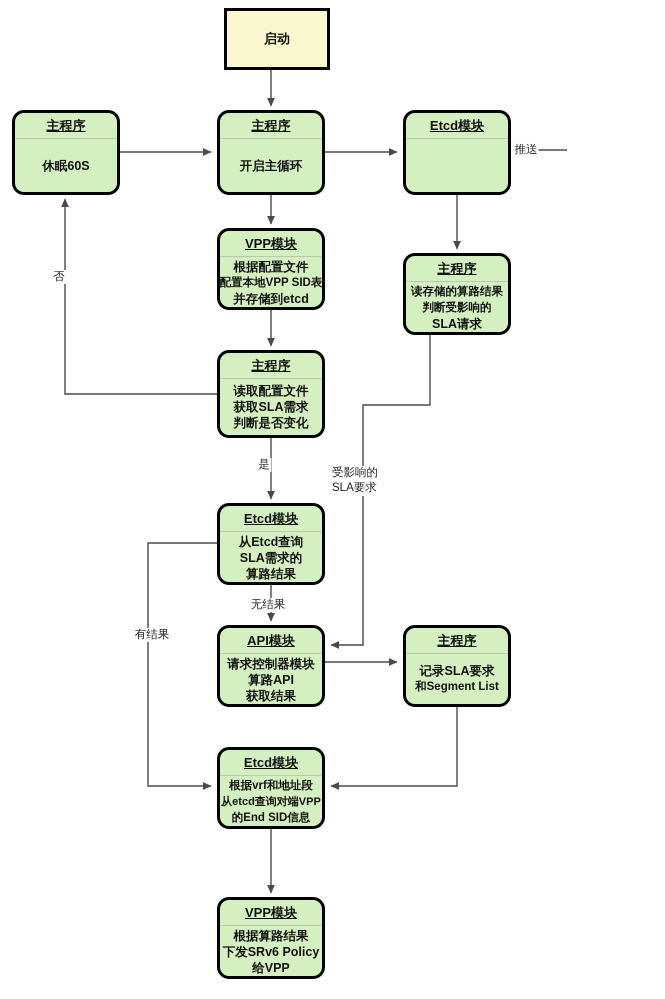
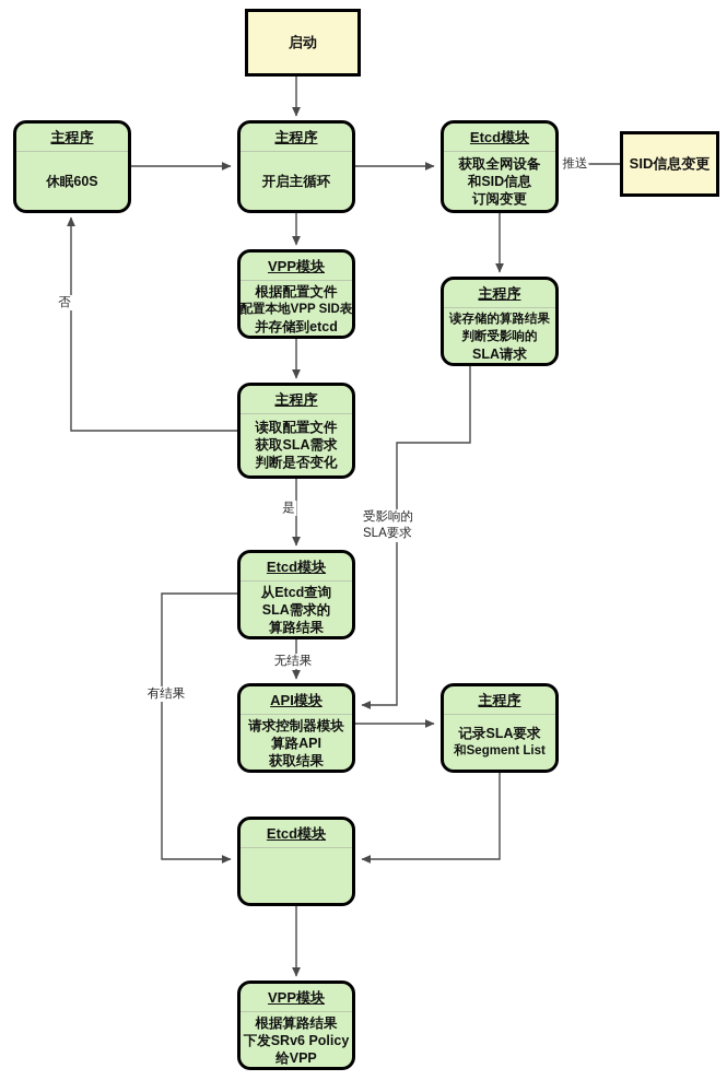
  启动
  主程序
  休眠60S
  主程序
  开启主循环
  Etcd模块
+ 获取全网设备
+ 和SID信息
+ 订阅变更
+ SID信息变更
  VPP模块
  根据配置文件
  配置本地VPP SID表
  并存储到etcd
  主程序
  读存储的算路结果
  判断受影响的
  SLA请求
  主程序
  读取配置文件
  获取SLA需求
  判断是否变化
  Etcd模块
  从Etcd查询
  SLA需求的
  算路结果
  API模块
  请求控制器模块
  算路API
  获取结果
  主程序
  记录SLA要求
  和Segment List
  Etcd模块
- 根据vrf和地址段
- 从etcd查询对端VPP
- 的End SID信息
  VPP模块
  根据算路结果
  下发SRv6 Policy
  给VPP
  否
  推送
  是
  受影响的
  SLA要求
  无结果
  有结果
